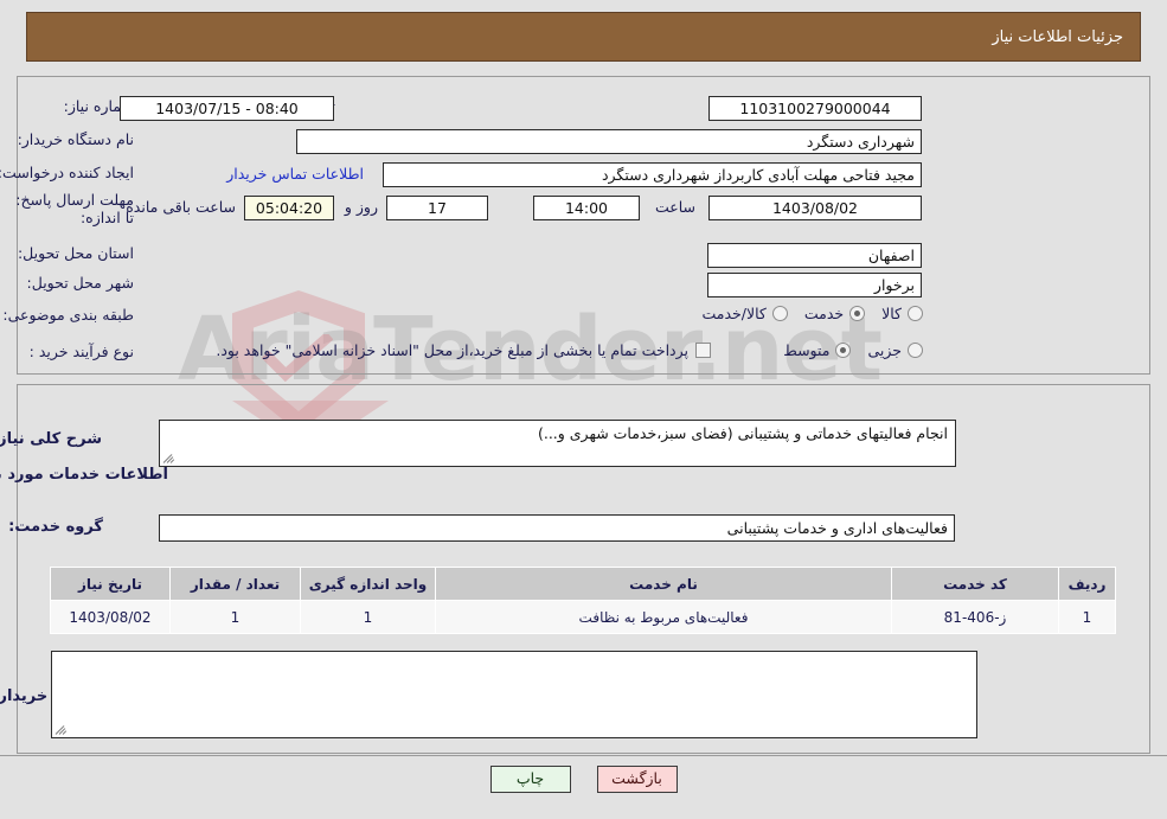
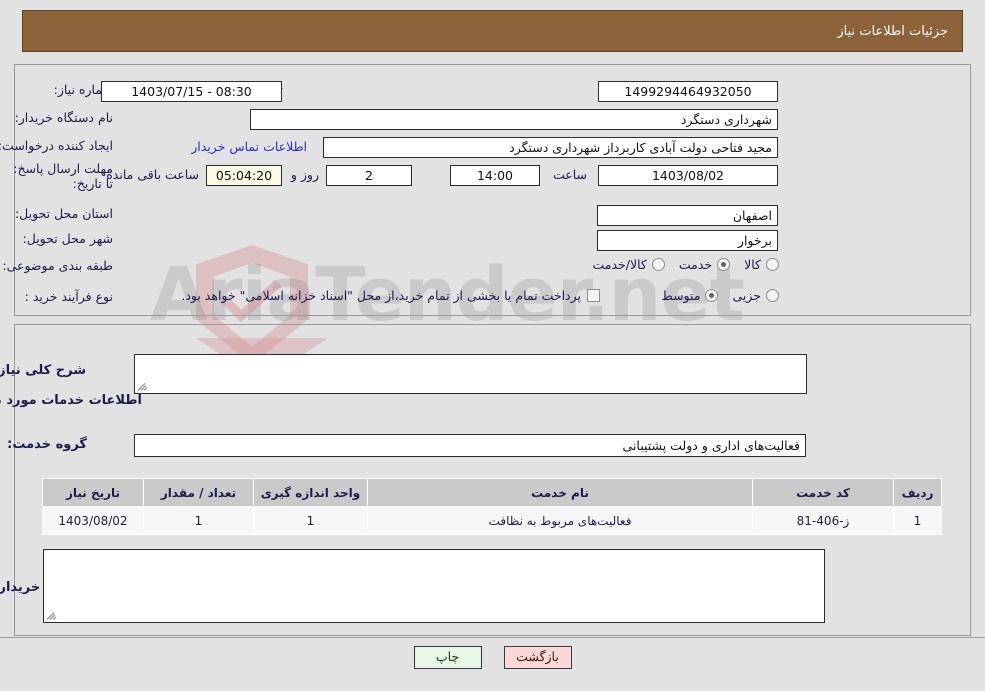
  AriaTendernet
  جزئیات اطلاعات نیاز
  ماره نیاز:
- 1103100279000044
+ 1499294464932050
- 1403/07/15 - 08:40
+ 1403/07/15 - 08:30
  نام دستگاه خریدار:
  شهرداری دستگرد
  ایجاد کننده درخواست
- مجید فتاحی مهلت آبادی کاربرداز شهرداری دستگرد
+ مجید فتاحی دولت آبادی کاربرداز شهرداری دستگرد
  اطلاعات تماس خریدار
- مهلت ارسال پاسخ: تا اندازه:
+ مهلت ارسال پاسخ: تا تاریخ:
  1403/08/02
  ساعت
  14:00
- 17
+ 2
  روز و
  05:04:20
  ساعت باقی مانده
  استان محل تحویل:
  اصفهان
  شهر محل تحویل:
  برخوار
  طبقه بندی موضوعی:
  کالا
  خدمت
  کالا/خدمت
  نوع فرآیند خرید :
  جزیی
  متوسط
- پرداخت تمام یا بخشی از مبلغ خرید،از محل "اسناد خزانه اسلامی" خواهد بود.
+ پرداخت تمام یا بخشی از تمام خرید،از محل "اسناد خزانه اسلامی" خواهد بود.
  شرح کلی نیاز
- انجام فعالیتهای خدماتی و پشتیبانی (فضای سبز،خدمات شهری و...)
  اطلاعات خدمات مورد
  گروه خدمت:
- فعالیت‌های اداری و خدمات پشتیبانی
+ فعالیت‌های اداری و دولت پشتیبانی
  ردیف	کد خدمت	نام خدمت	واحد اندازه گیری	تعداد / مقدار	تاریخ نیاز
  1	ز-406-81	فعالیت‌های مربوط به نظافت	1	1	1403/08/02
  بازگشت
  چاپ
